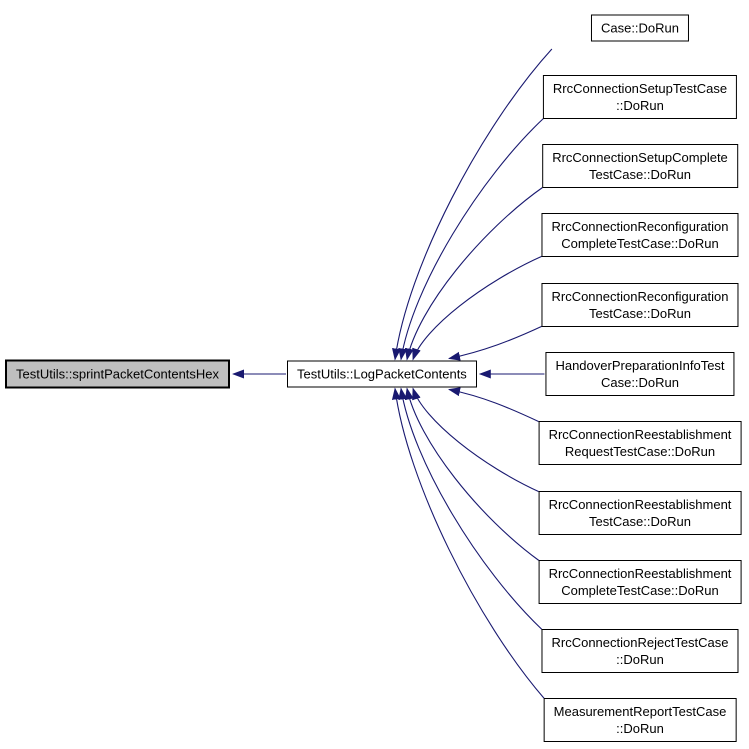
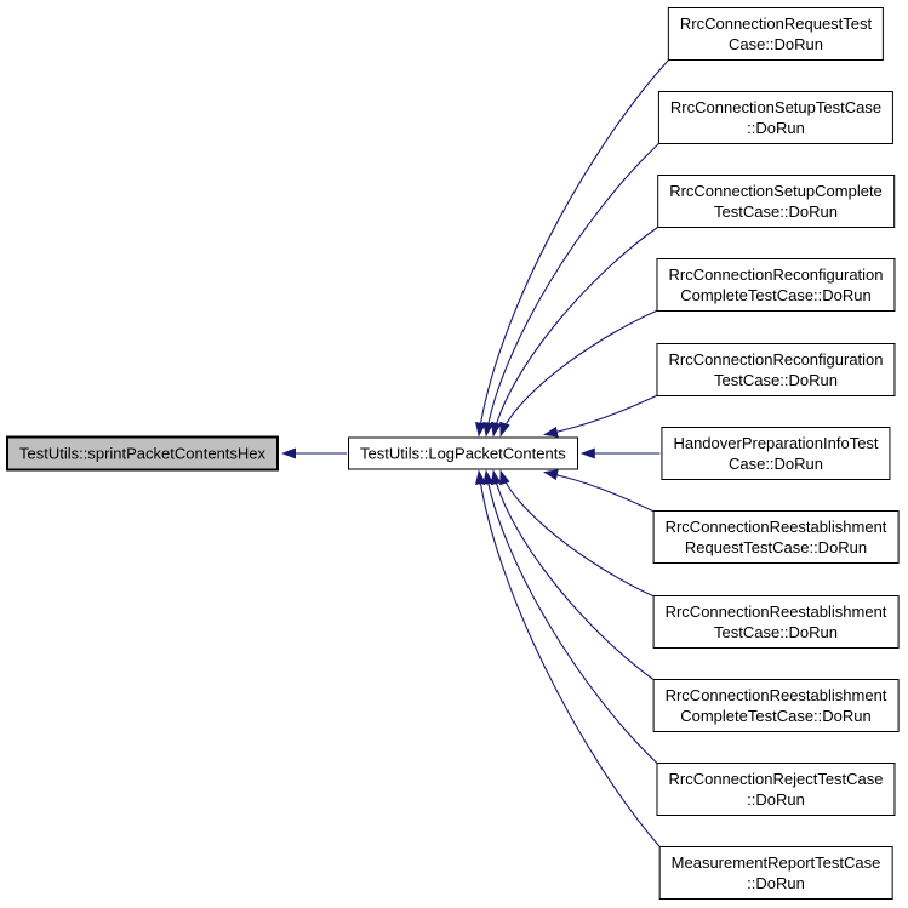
  TestUtils::sprintPacketContentsHex
  TestUtils::LogPacketContents
+ RrcConnectionRequestTest
  Case::DoRun
  RrcConnectionSetupTestCase
  ::DoRun
  RrcConnectionSetupComplete
  TestCase::DoRun
  RrcConnectionReconfiguration
  CompleteTestCase::DoRun
  RrcConnectionReconfiguration
  TestCase::DoRun
  HandoverPreparationInfoTest
  Case::DoRun
  RrcConnectionReestablishment
  RequestTestCase::DoRun
  RrcConnectionReestablishment
  TestCase::DoRun
  RrcConnectionReestablishment
  CompleteTestCase::DoRun
  RrcConnectionRejectTestCase
  ::DoRun
  MeasurementReportTestCase
  ::DoRun
